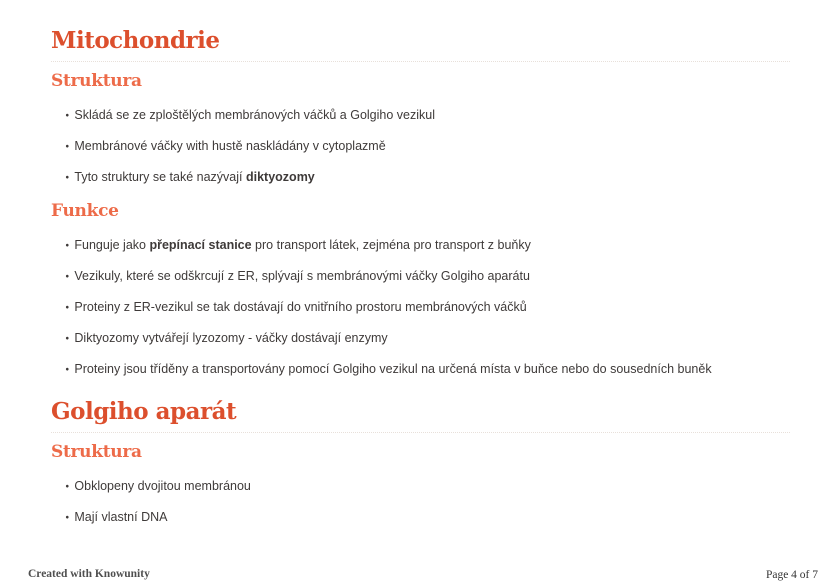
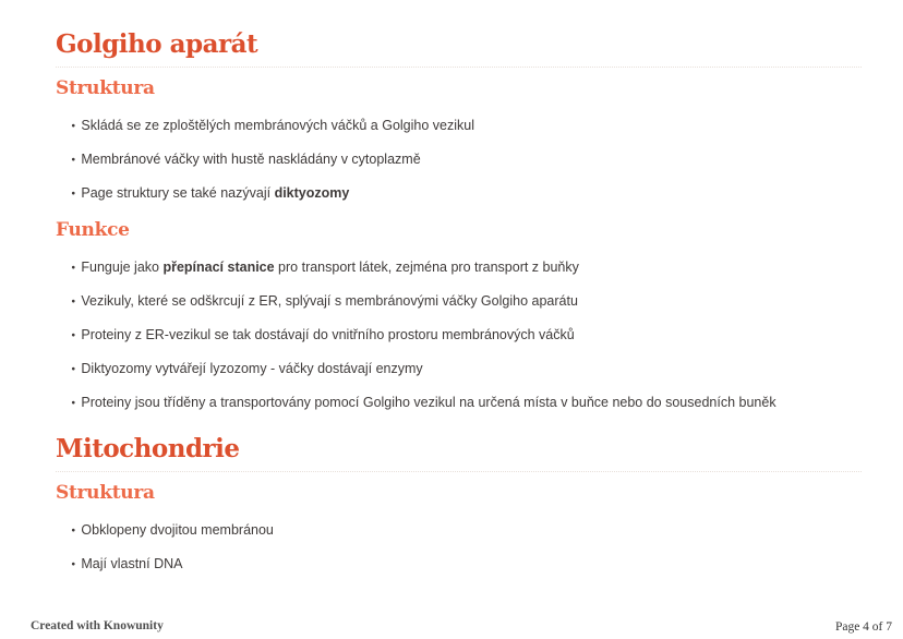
- Mitochondrie
+ Golgiho aparát
  Struktura
  • Skládá se ze zploštělých membránových váčků a Golgiho vezikul
  • Membránové váčky with hustě naskládány v cytoplazmě
- • Tyto struktury se také nazývají diktyozomy
+ • Page struktury se také nazývají diktyozomy
  Funkce
  • Funguje jako přepínací stanice pro transport látek, zejména pro transport z buňky
  • Vezikuly, které se odškrcují z ER, splývají s membránovými váčky Golgiho aparátu
  • Proteiny z ER-vezikul se tak dostávají do vnitřního prostoru membránových váčků
  • Diktyozomy vytvářejí lyzozomy - váčky dostávají enzymy
  • Proteiny jsou tříděny a transportovány pomocí Golgiho vezikul na určená místa v buňce nebo do sousedních buněk
- Golgiho aparát
+ Mitochondrie
  Struktura
  • Obklopeny dvojitou membránou
  • Mají vlastní DNA
  Created with Knowunity
  Page 4 of 7
